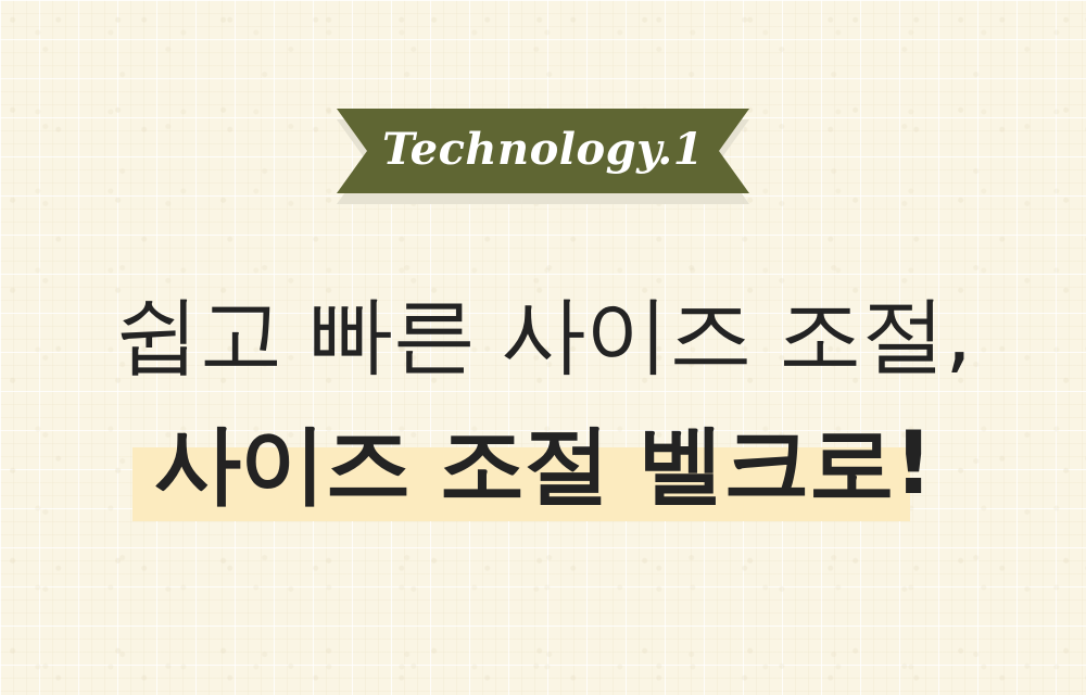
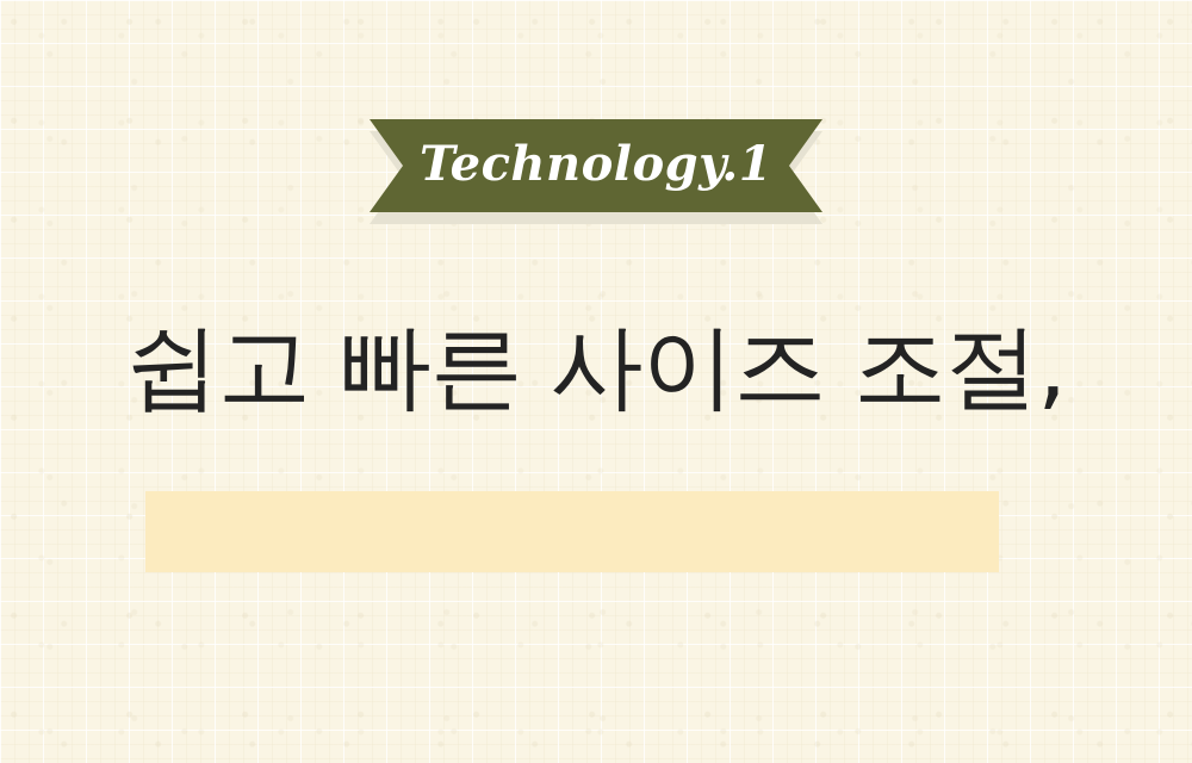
  Technology.1
  쉽고 빠른 사이즈 조절,
- 사이즈 조절 벨크로!
